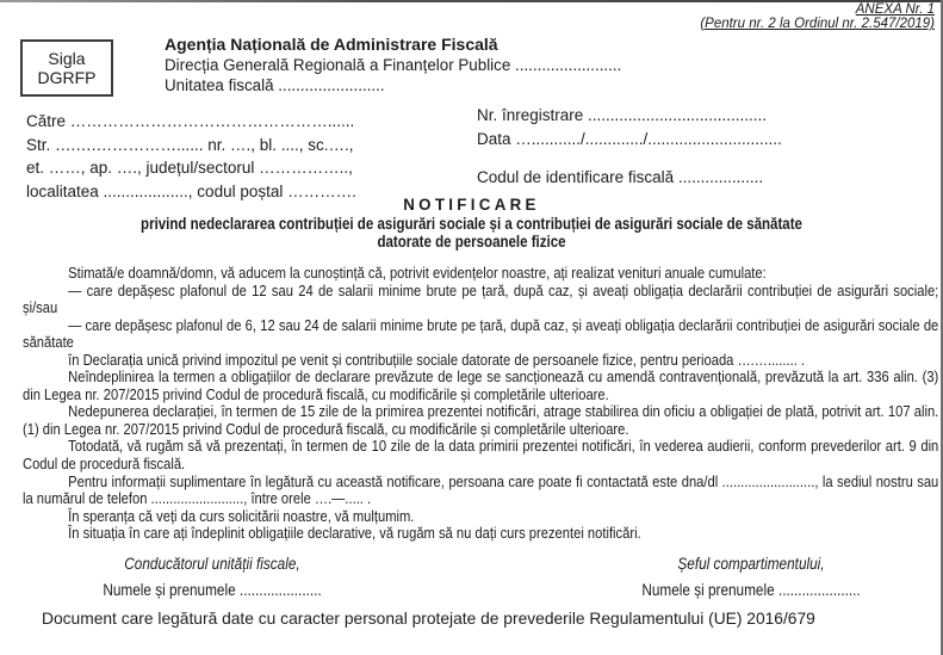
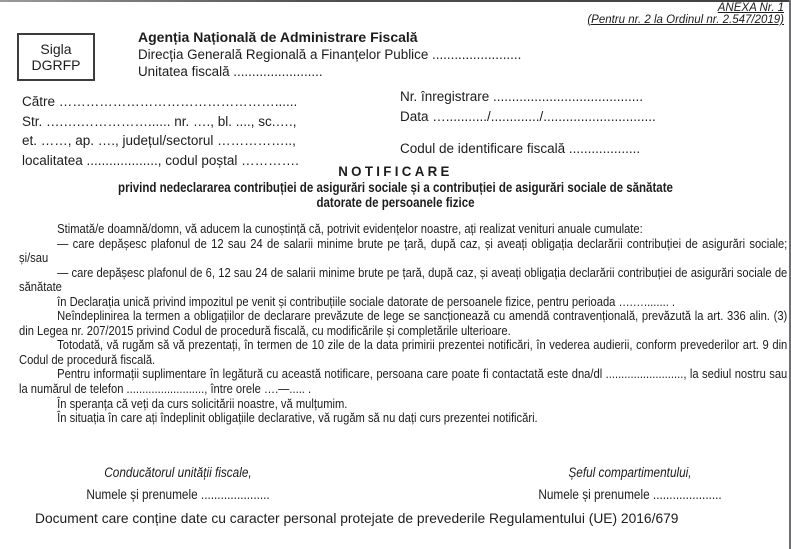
  ANEXA Nr. 1
  (Pentru nr. 2 la Ordinul nr. 2.547/2019)
  Sigla
  DGRFP
  Agenția Națională de Administrare Fiscală
  Direcția Generală Regională a Finanțelor Publice ........................
  Unitatea fiscală ........................
  Către …………………………………………......
  Str. ….….……………...... nr. …., bl. ...., sc.….,
  et. ……, ap. …., județul/sectorul ……………..,
  localitatea ..................., codul poștal ………….
  Nr. înregistrare ........................................
  Data ….........../............./..............................
  Codul de identificare fiscală ...................
  NOTIFICARE
  privind nedeclararea contribuției de asigurări sociale și a contribuției de asigurări sociale de sănătate
  datorate de persoanele fizice
  Stimată/e doamnă/domn, vă aducem la cunoștință că, potrivit evidențelor noastre, ați realizat venituri anuale cumulate:
  — care depășesc plafonul de 12 sau 24 de salarii minime brute pe țară, după caz, și aveați obligația declarării contribuției de asigurări sociale; și/sau
  — care depășesc plafonul de 6, 12 sau 24 de salarii minime brute pe țară, după caz, și aveați obligația declarării contribuției de asigurări sociale de sănătate
  în Declarația unică privind impozitul pe venit și contribuțiile sociale datorate de persoanele fizice, pentru perioada ….…........ .
  Neîndeplinirea la termen a obligațiilor de declarare prevăzute de lege se sancționează cu amendă contravențională, prevăzută la art. 336 alin. (3) din Legea nr. 207/2015 privind Codul de procedură fiscală, cu modificările și completările ulterioare.
- Nedepunerea declarației, în termen de 15 zile de la primirea prezentei notificări, atrage stabilirea din oficiu a obligației de plată, potrivit art. 107 alin. (1) din Legea nr. 207/2015 privind Codul de procedură fiscală, cu modificările și completările ulterioare.
  Totodată, vă rugăm să vă prezentați, în termen de 10 zile de la data primirii prezentei notificări, în vederea audierii, conform prevederilor art. 9 din Codul de procedură fiscală.
  Pentru informații suplimentare în legătură cu această notificare, persoana care poate fi contactată este dna/dl ........................., la sediul nostru sau la numărul de telefon ........................., între orele ….—..... .
  În speranța că veți da curs solicitării noastre, vă mulțumim.
  În situația în care ați îndeplinit obligațiile declarative, vă rugăm să nu dați curs prezentei notificări.
  Conducătorul unității fiscale,
  Numele și prenumele .....................
  Șeful compartimentului,
  Numele și prenumele .....................
- Document care legătură date cu caracter personal protejate de prevederile Regulamentului (UE) 2016/679
+ Document care conține date cu caracter personal protejate de prevederile Regulamentului (UE) 2016/679
